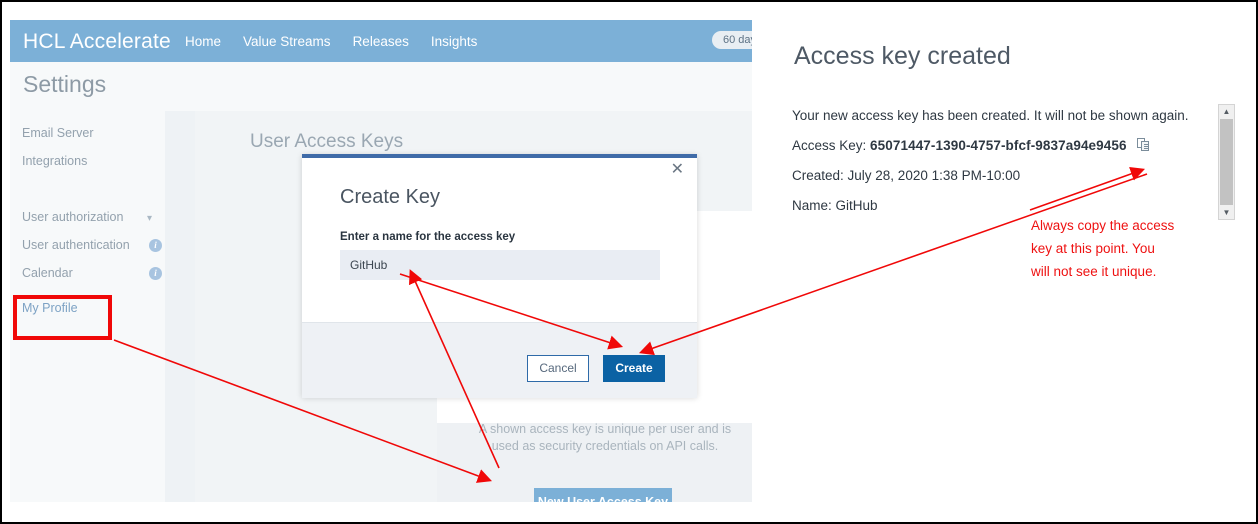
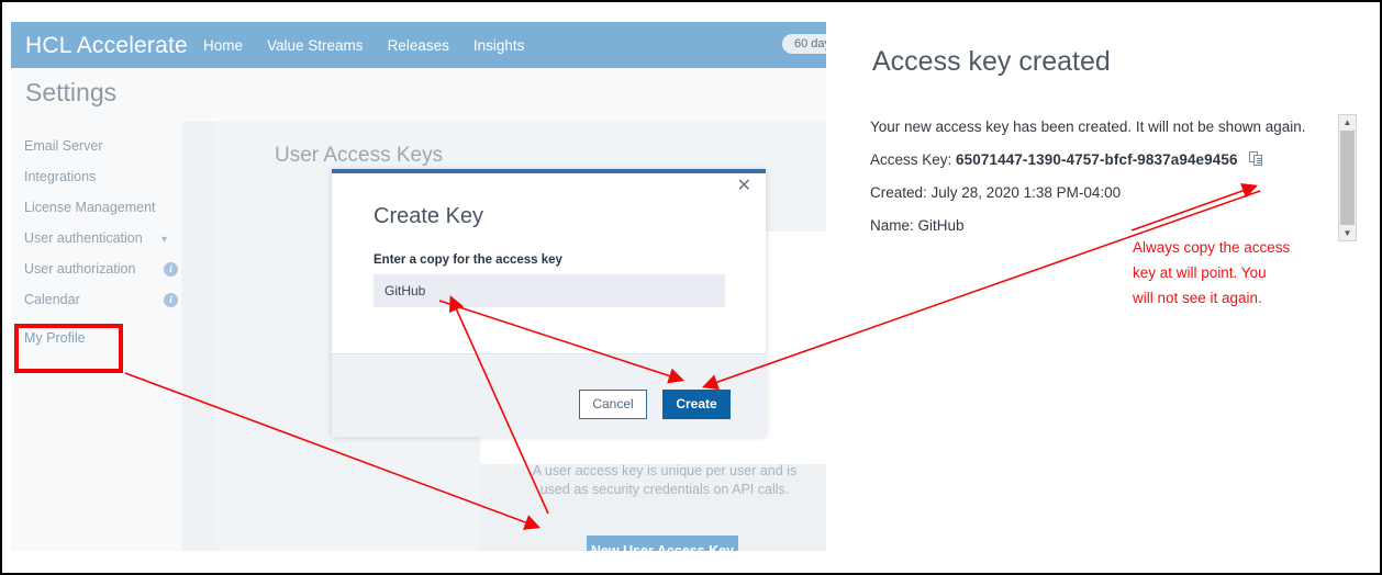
  HCL Accelerate
  Home Value Streams Releases Insights
  Settings
  Email Server
  Integrations
+ License Management
- User authorization
+ User authentication
  ▾
- User authentication
+ User authorization
  i
  Calendar
  i
  My Profile
  User Access Keys
- A shown access key is unique per user and is
+ A user access key is unique per user and is
  used as security credentials on API calls.
  ✕
  Create Key
- Enter a name for the access key
+ Enter a copy for the access key
  GitHub
  Cancel
  Create
  Access key created
  Your new access key has been created. It will not be shown again.
  Access Key: 65071447-1390-4757-bfcf-9837a94e9456
- Created: July 28, 2020 1:38 PM-10:00
+ Created: July 28, 2020 1:38 PM-04:00
  Name: GitHub
  ▲
  ▼
  Always copy the access
- key at this point. You
+ key at will point. You
- will not see it unique.
+ will not see it again.
